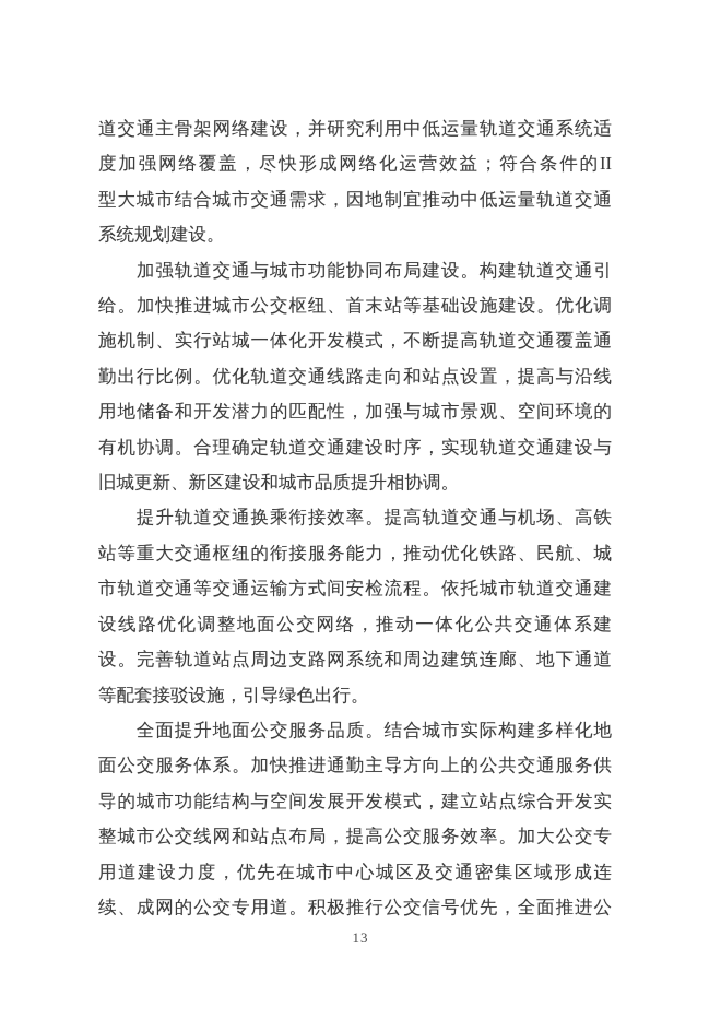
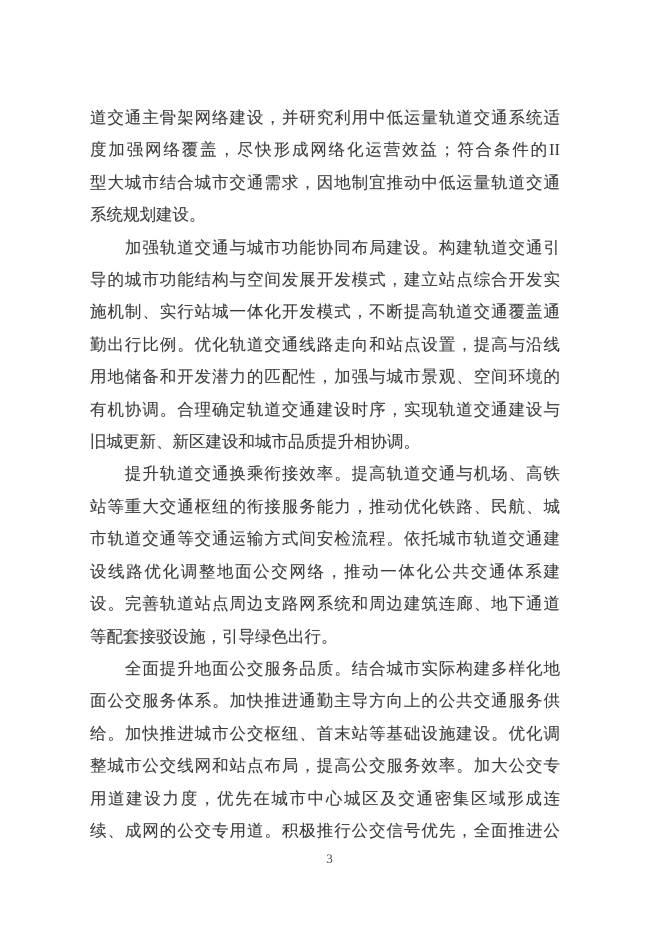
  道交通主骨架网络建设，并研究利用中低运量轨道交通系统适
  度加强网络覆盖，尽快形成网络化运营效益；符合条件的II
  型大城市结合城市交通需求，因地制宜推动中低运量轨道交通
  系统规划建设。
  加强轨道交通与城市功能协同布局建设。构建轨道交通引
- 给。加快推进城市公交枢纽、首末站等基础设施建设。优化调
+ 导的城市功能结构与空间发展开发模式，建立站点综合开发实
  施机制、实行站城一体化开发模式，不断提高轨道交通覆盖通
  勤出行比例。优化轨道交通线路走向和站点设置，提高与沿线
  用地储备和开发潜力的匹配性，加强与城市景观、空间环境的
  有机协调。合理确定轨道交通建设时序，实现轨道交通建设与
  旧城更新、新区建设和城市品质提升相协调。
  提升轨道交通换乘衔接效率。提高轨道交通与机场、高铁
  站等重大交通枢纽的衔接服务能力，推动优化铁路、民航、城
  市轨道交通等交通运输方式间安检流程。依托城市轨道交通建
  设线路优化调整地面公交网络，推动一体化公共交通体系建
  设。完善轨道站点周边支路网系统和周边建筑连廊、地下通道
  等配套接驳设施，引导绿色出行。
  全面提升地面公交服务品质。结合城市实际构建多样化地
  面公交服务体系。加快推进通勤主导方向上的公共交通服务供
- 导的城市功能结构与空间发展开发模式，建立站点综合开发实
+ 给。加快推进城市公交枢纽、首末站等基础设施建设。优化调
  整城市公交线网和站点布局，提高公交服务效率。加大公交专
  用道建设力度，优先在城市中心城区及交通密集区域形成连
  续、成网的公交专用道。积极推行公交信号优先，全面推进公
- 13
+ 3
